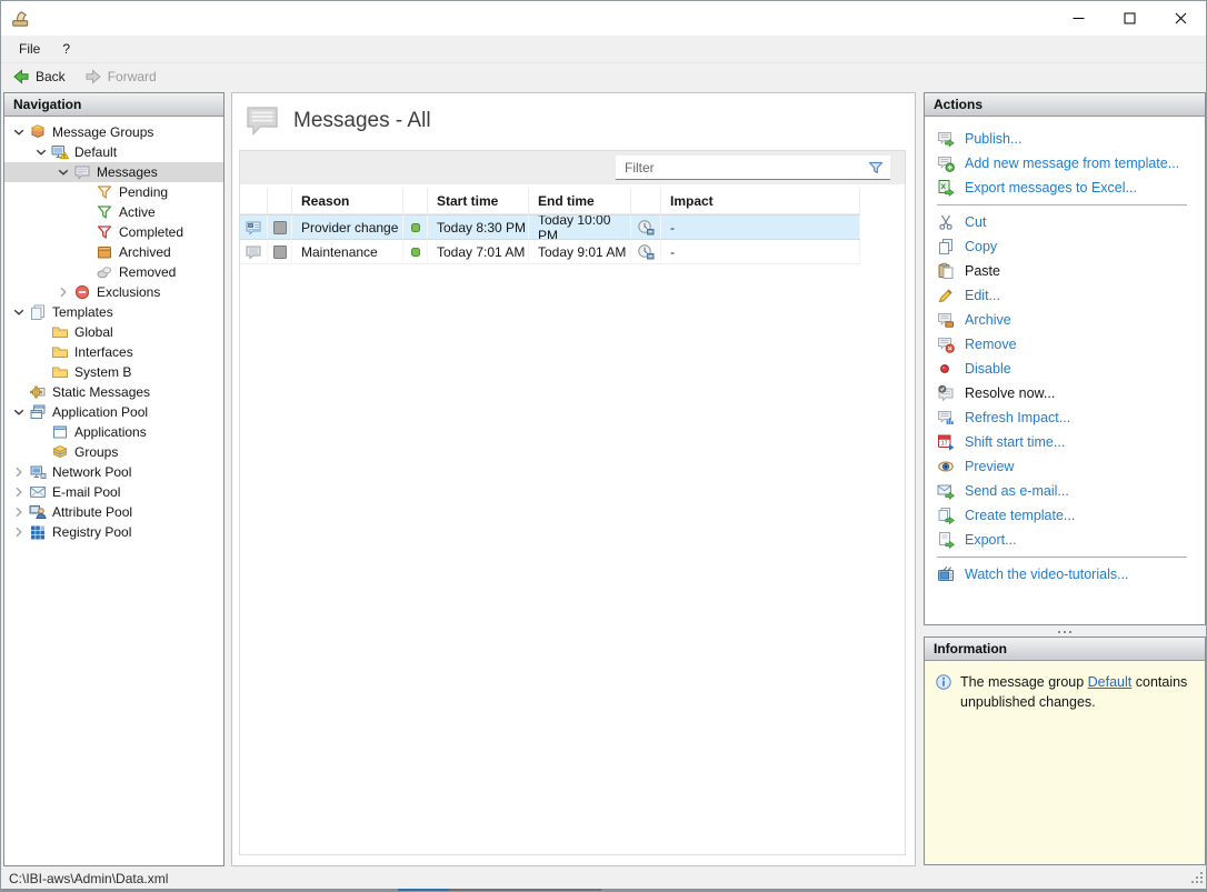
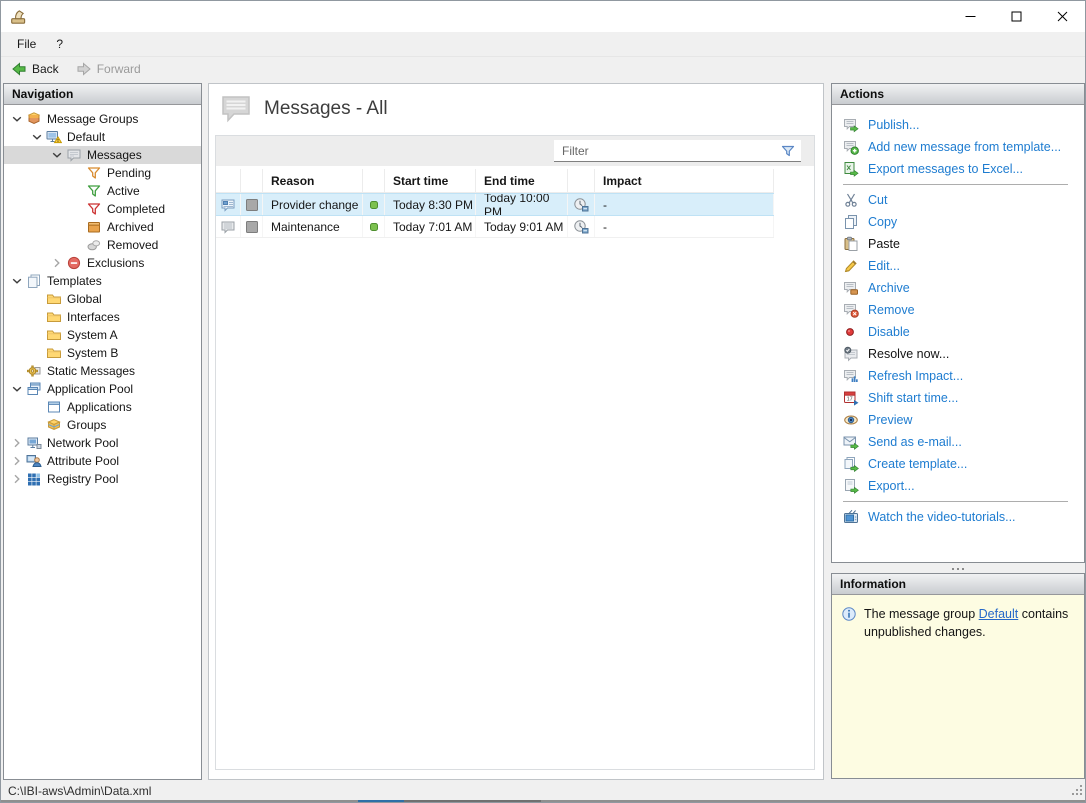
  File
  ?
  Back
  Forward
  Navigation
  Message Groups
  Default
  Messages
  Pending
  Active
  Completed
  Archived
  Removed
  Exclusions
  Templates
  Global
  Interfaces
+ System A
  System B
  Static Messages
  Application Pool
  Applications
  Groups
  Network Pool
- E-mail Pool
  Attribute Pool
  Registry Pool
  Messages - All
  Filter
  Reason
  Start time
  End time
  Impact
  Provider change
  Today 8:30 PM
  Today 10:00 PM
  -
  Maintenance
  Today 7:01 AM
  Today 9:01 AM
  -
  Actions
  Publish...
  Add new message from template...
  Export messages to Excel...
  Cut
  Copy
  Paste
  Edit...
  Archive
  Remove
  Disable
  Resolve now...
  Refresh Impact...
  Shift start time...
  Preview
  Send as e-mail...
  Create template...
  Export...
  Watch the video-tutorials...
  Information
  The message group Default contains unpublished changes.
  C:\IBI-aws\Admin\Data.xml
